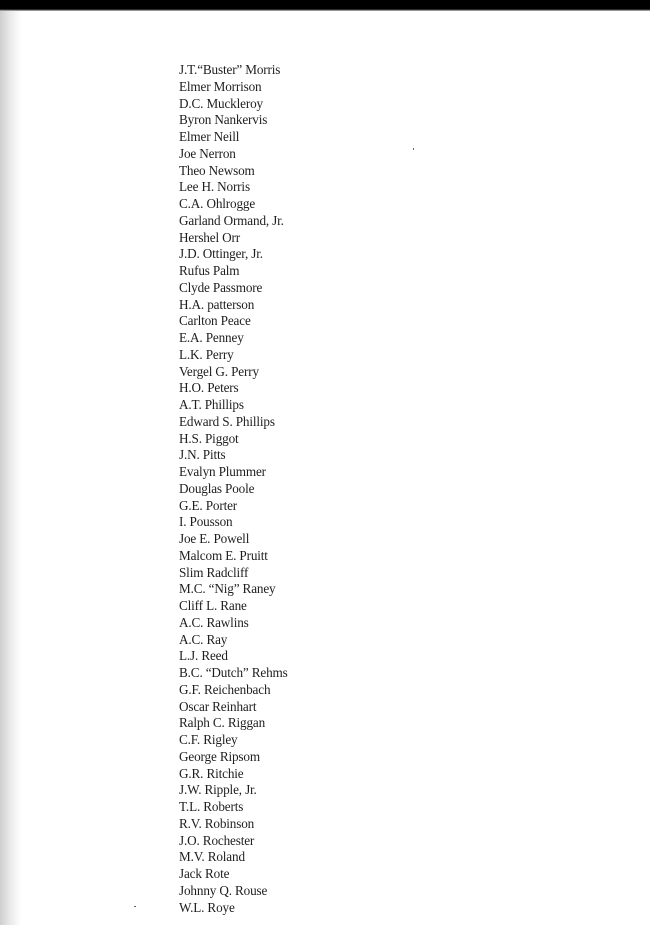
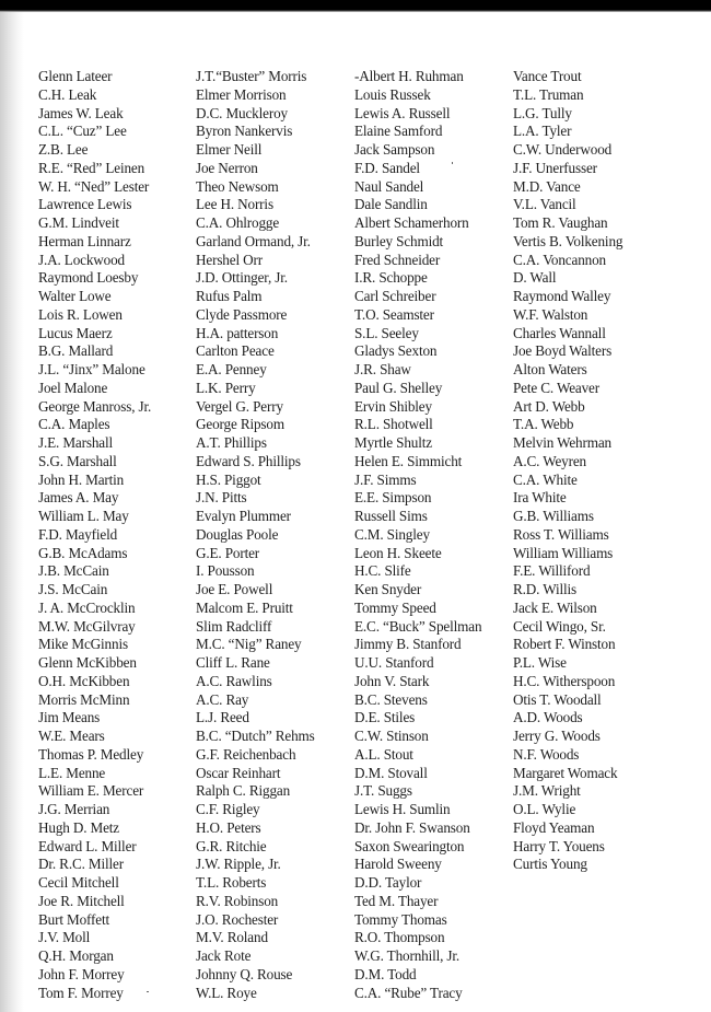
+ Glenn Lateer
+ C.H. Leak
+ James W. Leak
+ C.L. “Cuz” Lee
+ Z.B. Lee
+ R.E. “Red” Leinen
+ W. H. “Ned” Lester
+ Lawrence Lewis
+ G.M. Lindveit
+ Herman Linnarz
+ J.A. Lockwood
+ Raymond Loesby
+ Walter Lowe
+ Lois R. Lowen
+ Lucus Maerz
+ B.G. Mallard
+ J.L. “Jinx” Malone
+ Joel Malone
+ George Manross, Jr.
+ C.A. Maples
+ J.E. Marshall
+ S.G. Marshall
+ John H. Martin
+ James A. May
+ William L. May
+ F.D. Mayfield
+ G.B. McAdams
+ J.B. McCain
+ J.S. McCain
+ J. A. McCrocklin
+ M.W. McGilvray
+ Mike McGinnis
+ Glenn McKibben
+ O.H. McKibben
+ Morris McMinn
+ Jim Means
+ W.E. Mears
+ Thomas P. Medley
+ L.E. Menne
+ William E. Mercer
+ J.G. Merrian
+ Hugh D. Metz
+ Edward L. Miller
+ Dr. R.C. Miller
+ Cecil Mitchell
+ Joe R. Mitchell
+ Burt Moffett
+ J.V. Moll
+ Q.H. Morgan
+ John F. Morrey
+ Tom F. Morrey
  J.T.“Buster” Morris
  Elmer Morrison
  D.C. Muckleroy
  Byron Nankervis
  Elmer Neill
  Joe Nerron
  Theo Newsom
  Lee H. Norris
  C.A. Ohlrogge
  Garland Ormand, Jr.
  Hershel Orr
  J.D. Ottinger, Jr.
  Rufus Palm
  Clyde Passmore
  H.A. patterson
  Carlton Peace
  E.A. Penney
  L.K. Perry
  Vergel G. Perry
- H.O. Peters
+ George Ripsom
  A.T. Phillips
  Edward S. Phillips
  H.S. Piggot
  J.N. Pitts
  Evalyn Plummer
  Douglas Poole
  G.E. Porter
  I. Pousson
  Joe E. Powell
  Malcom E. Pruitt
  Slim Radcliff
  M.C. “Nig” Raney
  Cliff L. Rane
  A.C. Rawlins
  A.C. Ray
  L.J. Reed
  B.C. “Dutch” Rehms
  G.F. Reichenbach
  Oscar Reinhart
  Ralph C. Riggan
  C.F. Rigley
- George Ripsom
+ H.O. Peters
  G.R. Ritchie
  J.W. Ripple, Jr.
  T.L. Roberts
  R.V. Robinson
  J.O. Rochester
  M.V. Roland
  Jack Rote
  Johnny Q. Rouse
  W.L. Roye
+ -Albert H. Ruhman
+ Louis Russek
+ Lewis A. Russell
+ Elaine Samford
+ Jack Sampson
+ F.D. Sandel
+ Naul Sandel
+ Dale Sandlin
+ Albert Schamerhorn
+ Burley Schmidt
+ Fred Schneider
+ I.R. Schoppe
+ Carl Schreiber
+ T.O. Seamster
+ S.L. Seeley
+ Gladys Sexton
+ J.R. Shaw
+ Paul G. Shelley
+ Ervin Shibley
+ R.L. Shotwell
+ Myrtle Shultz
+ Helen E. Simmicht
+ J.F. Simms
+ E.E. Simpson
+ Russell Sims
+ C.M. Singley
+ Leon H. Skeete
+ H.C. Slife
+ Ken Snyder
+ Tommy Speed
+ E.C. “Buck” Spellman
+ Jimmy B. Stanford
+ U.U. Stanford
+ John V. Stark
+ B.C. Stevens
+ D.E. Stiles
+ C.W. Stinson
+ A.L. Stout
+ D.M. Stovall
+ J.T. Suggs
+ Lewis H. Sumlin
+ Dr. John F. Swanson
+ Saxon Swearington
+ Harold Sweeny
+ D.D. Taylor
+ Ted M. Thayer
+ Tommy Thomas
+ R.O. Thompson
+ W.G. Thornhill, Jr.
+ D.M. Todd
+ C.A. “Rube” Tracy
+ Vance Trout
+ T.L. Truman
+ L.G. Tully
+ L.A. Tyler
+ C.W. Underwood
+ J.F. Unerfusser
+ M.D. Vance
+ V.L. Vancil
+ Tom R. Vaughan
+ Vertis B. Volkening
+ C.A. Voncannon
+ D. Wall
+ Raymond Walley
+ W.F. Walston
+ Charles Wannall
+ Joe Boyd Walters
+ Alton Waters
+ Pete C. Weaver
+ Art D. Webb
+ T.A. Webb
+ Melvin Wehrman
+ A.C. Weyren
+ C.A. White
+ Ira White
+ G.B. Williams
+ Ross T. Williams
+ William Williams
+ F.E. Williford
+ R.D. Willis
+ Jack E. Wilson
+ Cecil Wingo, Sr.
+ Robert F. Winston
+ P.L. Wise
+ H.C. Witherspoon
+ Otis T. Woodall
+ A.D. Woods
+ Jerry G. Woods
+ N.F. Woods
+ Margaret Womack
+ J.M. Wright
+ O.L. Wylie
+ Floyd Yeaman
+ Harry T. Youens
+ Curtis Young
